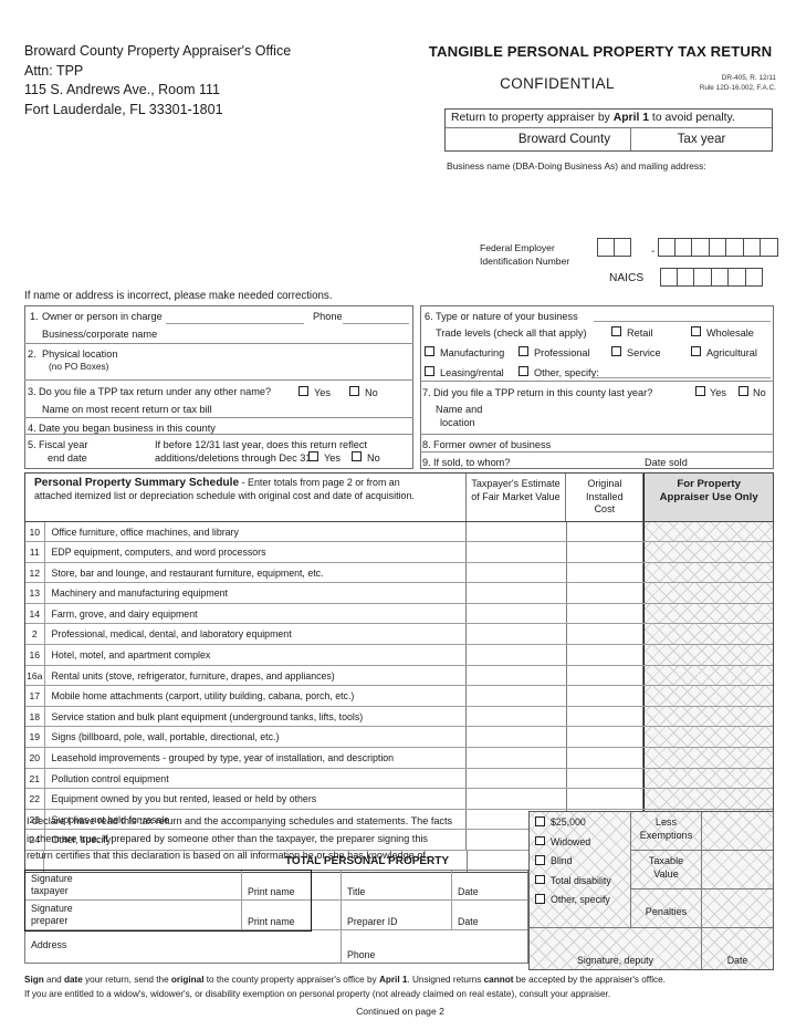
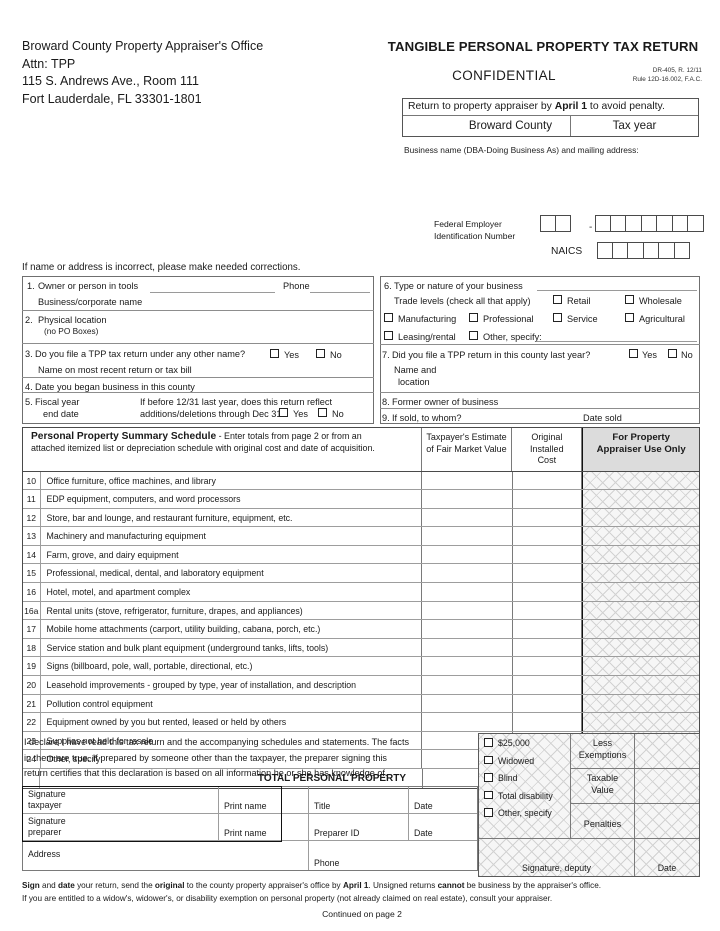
  Broward County Property Appraiser's Office
  Attn: TPP
  115 S. Andrews Ave., Room 111
  Fort Lauderdale, FL 33301-1801
  TANGIBLE PERSONAL PROPERTY TAX RETURN
  CONFIDENTIAL
  Return to property appraiser by April 1 to avoid penalty.
  Broward County
  Tax year
  Business name (DBA-Doing Business As) and mailing address:
  Federal Employer
  Identification Number
  -
  NAICS
  If name or address is incorrect, please make needed corrections.
  1.
- Owner or person in charge
+ Owner or person in tools
  Phone
  Business/corporate name
  2.
  Physical location
  (no PO Boxes)
  3.
  Do you file a TPP tax return under any other name?
  Yes
  No
  Name on most recent return or tax bill
  4.
  Date you began business in this county
  5.
  Fiscal year
  end date
  If before 12/31 last year, does this return reflect
  additions/deletions through Dec 3
  Yes
  No
  6.
  Type or nature of your business
  Trade levels (check all that apply)
  Retail
  Wholesale
  Manufacturing
  Professional
  Service
  Agricultural
  Leasing/rental
  Other, specify:
  7.
  Did you file a TPP return in this county last year?
  Yes
  No
  Name and
  location
  8.
  Former owner of business
  9.
  If sold, to whom?
  Date sold
  Personal Property Summary Schedule - Enter totals from page 2 or from an
  attached itemized list or depreciation schedule with original cost and date of acquisition.
  Taxpayer's Estimate
  of Fair Market Value
  Original Installed
  Cost
  For Property
  Appraiser Use Only
  10
  Office furniture, office machines, and library
  11
  EDP equipment, computers, and word processors
  12
  Store, bar and lounge, and restaurant furniture, equipment, etc.
  13
  Machinery and manufacturing equipment
  14
  Farm, grove, and dairy equipment
- 2
+ 15
  Professional, medical, dental, and laboratory equipment
  16
  Hotel, motel, and apartment complex
  16a
  Rental units (stove, refrigerator, furniture, drapes, and appliances)
  17
  Mobile home attachments (carport, utility building, cabana, porch, etc.)
  18
  Service station and bulk plant equipment (underground tanks, lifts, tools)
  19
  Signs (billboard, pole, wall, portable, directional, etc.)
  20
  Leasehold improvements - grouped by type, year of installation, and description
  21
  Pollution control equipment
  22
  Equipment owned by you but rented, leased or held by others
  23
  Supplies not held for resale
  24
  Other, specify:
  TOTAL PERSONAL PROPERTY
  I declare I have read this tax return and the accompanying schedules and statements. The facts
  in them are true. If prepared by someone other than the taxpayer, the preparer signing this
  return certifies that this declaration is based on all information he or she has knowledge of.
  Signature
  taxpayer
  Print name
  Title
  Date
  Signature
  preparer
  Print name
  Preparer ID
  Date
  Address
  Phone
  $25,000
  Widowed
  Blind
  Total disability
  Other, specify
  Less
  Exemptions
  Taxable
  Value
  Penalties
  Signature, deputy
  Date
- Sign and date your return, send the original to the county property appraiser's office by April 1. Unsigned returns cannot be accepted by the appraiser's office.
+ Sign and date your return, send the original to the county property appraiser's office by April 1. Unsigned returns cannot be business by the appraiser's office.
  If you are entitled to a widow's, widower's, or disability exemption on personal property (not already claimed on real estate), consult your appraiser.
  Continued on page 2
